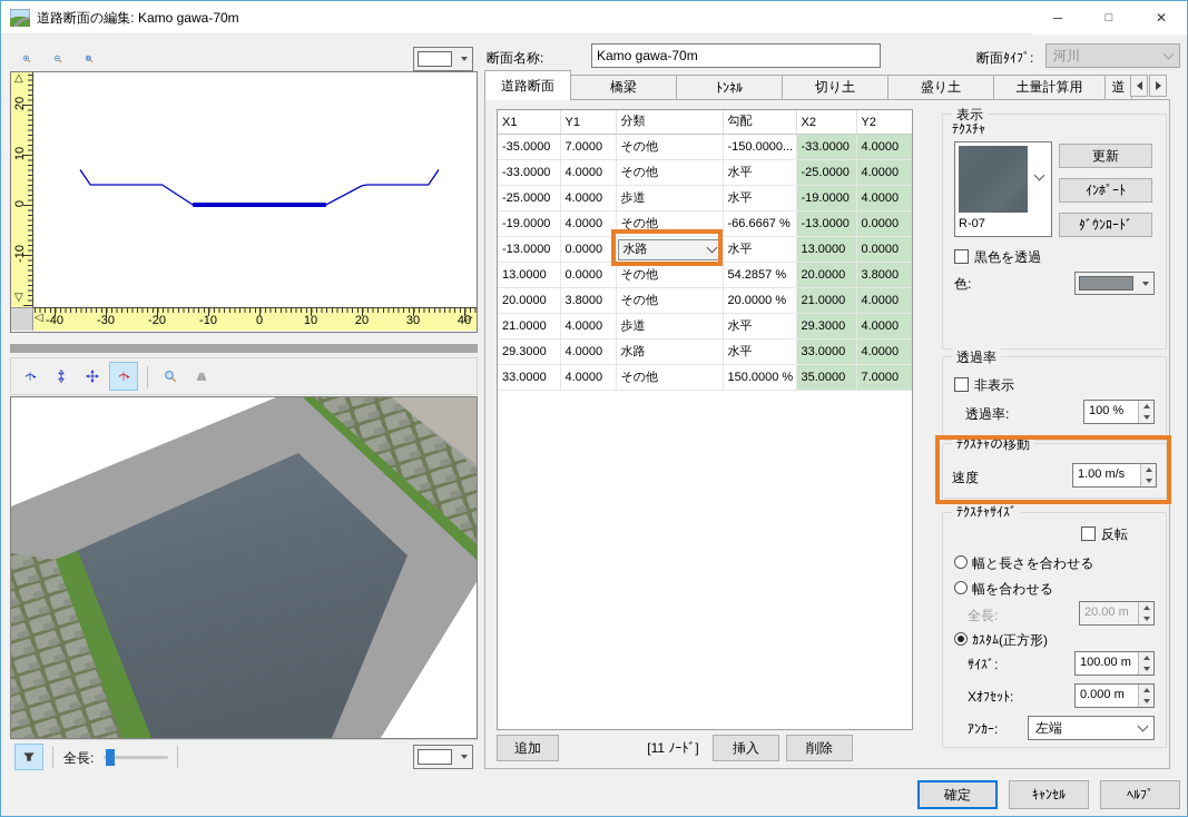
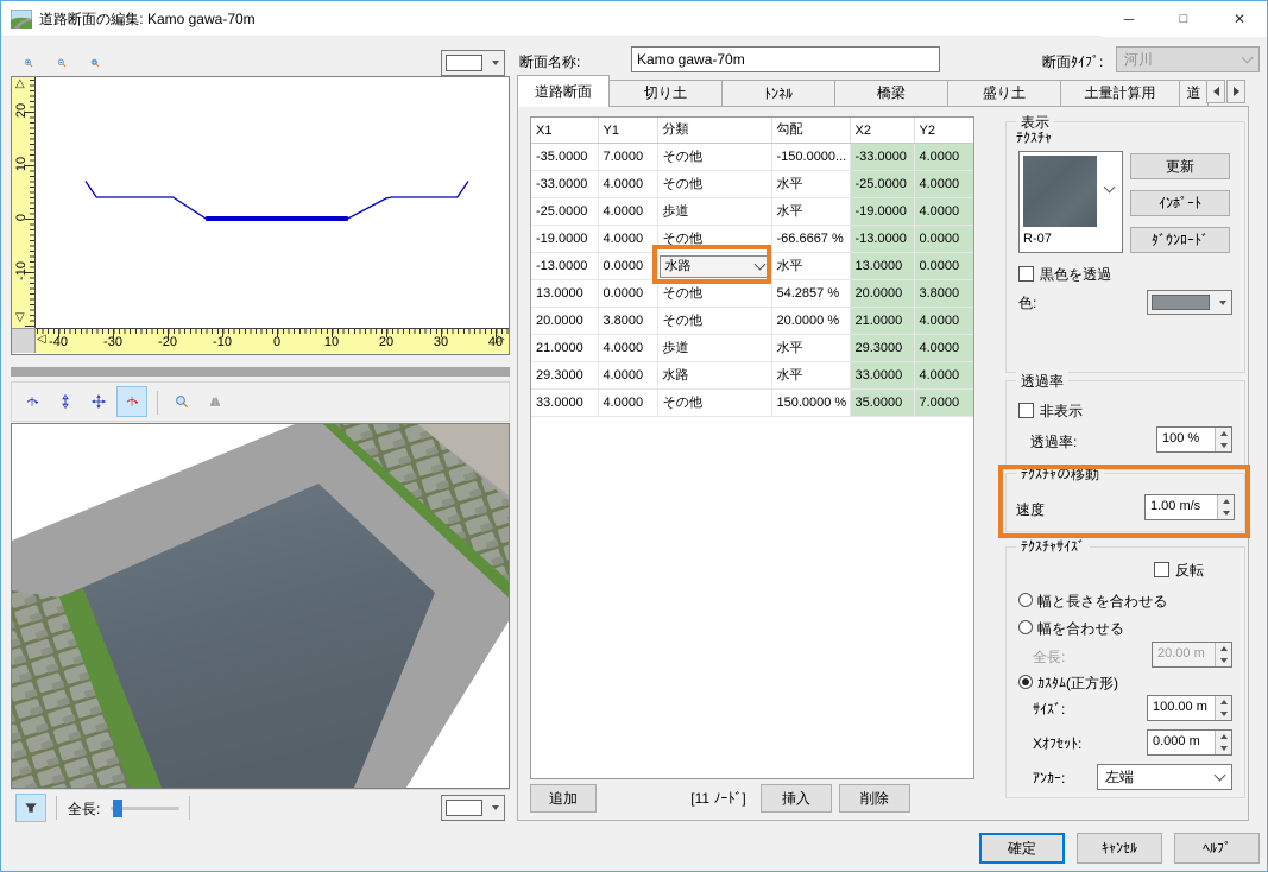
  道路断面の編集: Kamo gawa-70m
  ─
  □
  ✕
  △
  ▽
  ◁
  ▷
  -40
  -30
  -20
  -10
  0
  10
  20
  30
  40
  全長:
  断面名称:
  Kamo gawa-70m
  断面ﾀｲﾌﾟ:
  河川
  道路断面
- 橋梁
+ 切り土
  ﾄﾝﾈﾙ
- 切り土
+ 橋梁
  盛り土
  土量計算用
  道
  X1	Y1	分類	勾配	X2	Y2
  -35.0000	7.0000	その他	-150.0000...	-33.0000	4.0000
  -33.0000	4.0000	その他	水平	-25.0000	4.0000
  -25.0000	4.0000	歩道	水平	-19.0000	4.0000
  -19.0000	4.0000	その他	-66.6667 %	-13.0000	0.0000
  -13.0000	0.0000	水路	水平	13.0000	0.0000
  13.0000	0.0000	その他	54.2857 %	20.0000	3.8000
  20.0000	3.8000	その他	20.0000 %	21.0000	4.0000
  21.0000	4.0000	歩道	水平	29.3000	4.0000
  29.3000	4.0000	水路	水平	33.0000	4.0000
  33.0000	4.0000	その他	150.0000 %	35.0000	7.0000
  追加
  [11 ﾉｰﾄﾞ]
  挿入
  削除
  表示
  ﾃｸｽﾁｬ
  R-07
  更新
  ｲﾝﾎﾟｰﾄ
  ﾀﾞｳﾝﾛｰﾄﾞ
  黒色を透過
  色:
  透過率
  非表示
  透過率:
  100 %
  ﾃｸｽﾁｬの移動
  速度
  1.00 m/s
  ﾃｸｽﾁｬｻｲｽﾞ
  反転
  幅と長さを合わせる
  幅を合わせる
  全長:
  20.00 m
  ｶｽﾀﾑ(正方形)
  ｻｲｽﾞ:
  100.00 m
  Xｵﾌｾｯﾄ:
  0.000 m
  ｱﾝｶｰ:
  左端
  確定
  ｷｬﾝｾﾙ
  ﾍﾙﾌﾟ
